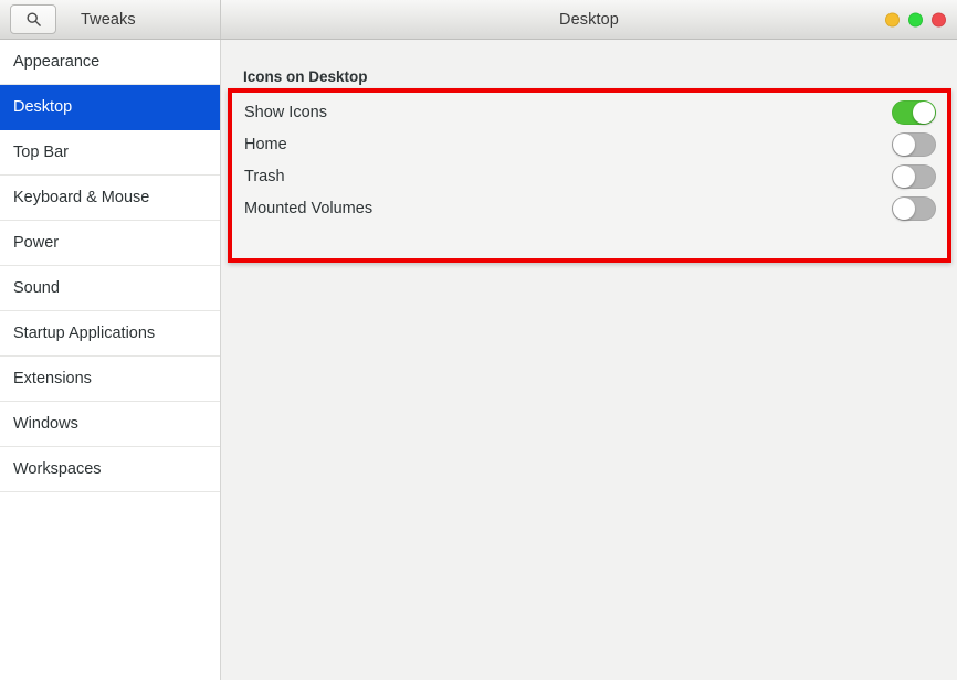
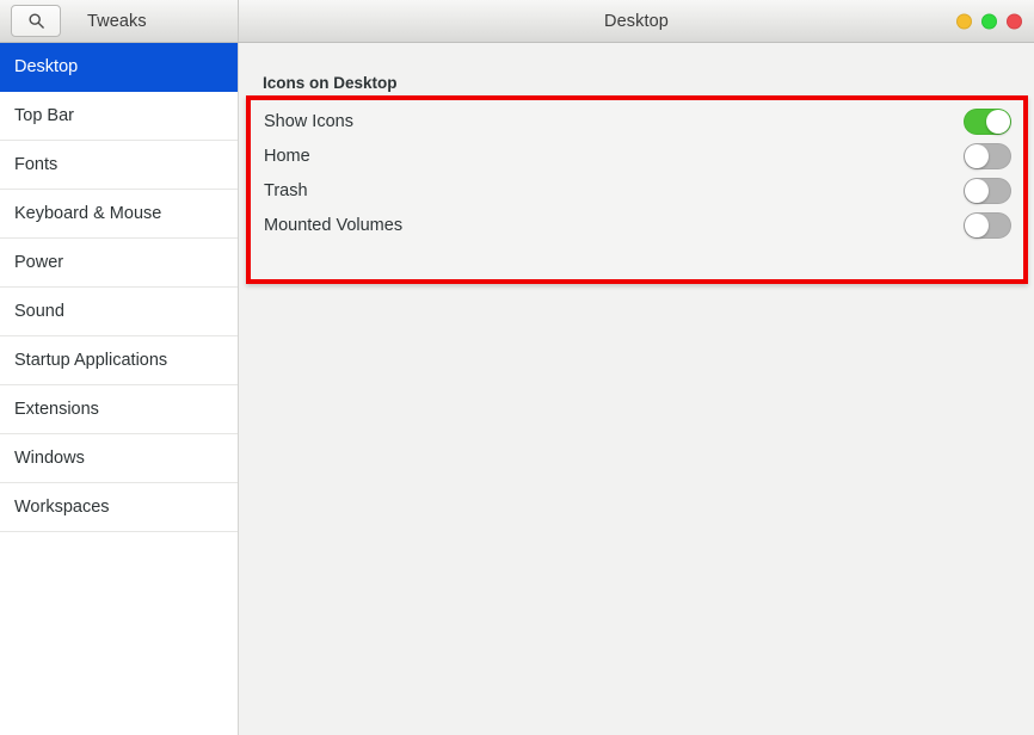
  Tweaks
  Desktop
- Appearance
  Desktop
  Top Bar
+ Fonts
  Keyboard & Mouse
  Power
  Sound
  Startup Applications
  Extensions
  Windows
  Workspaces
  Icons on Desktop
  Show Icons
  Home
  Trash
  Mounted Volumes
